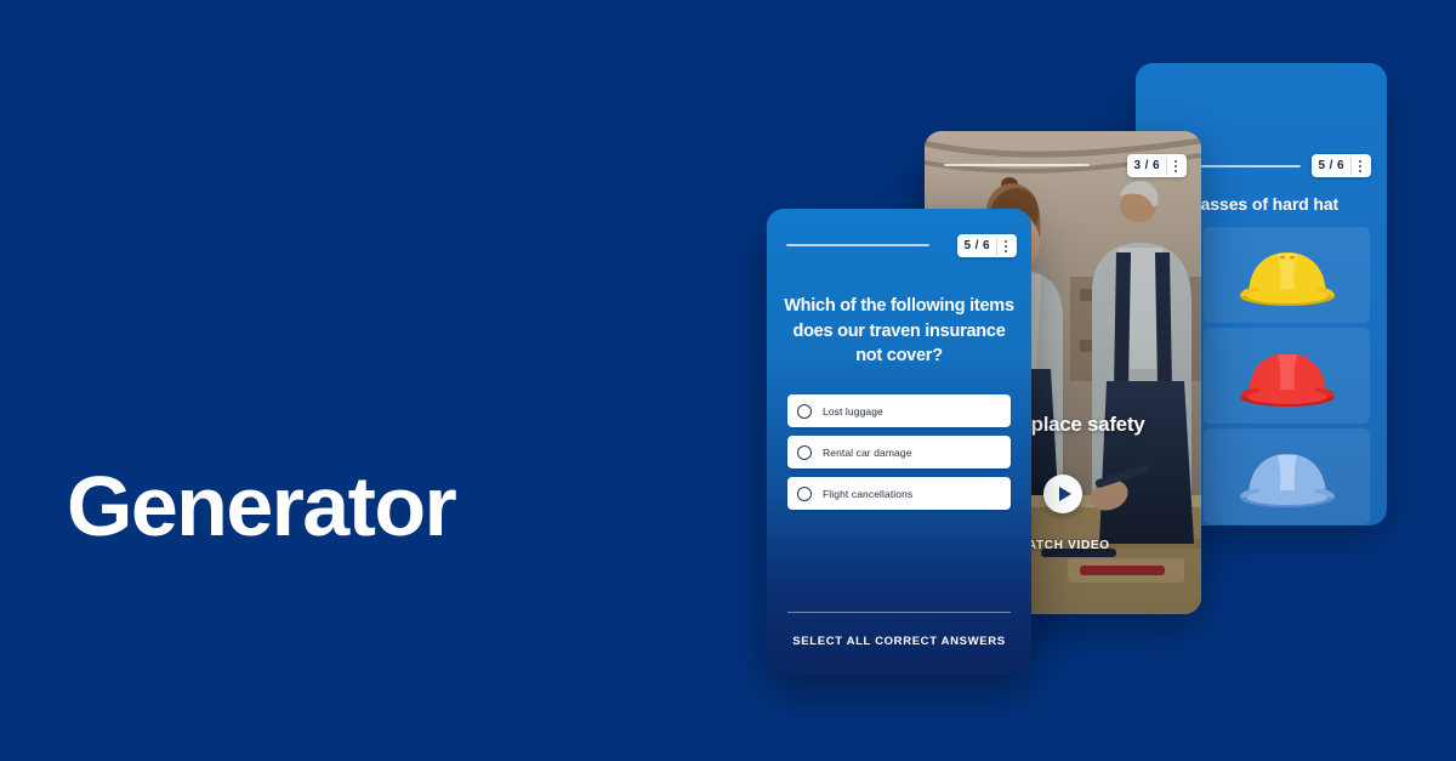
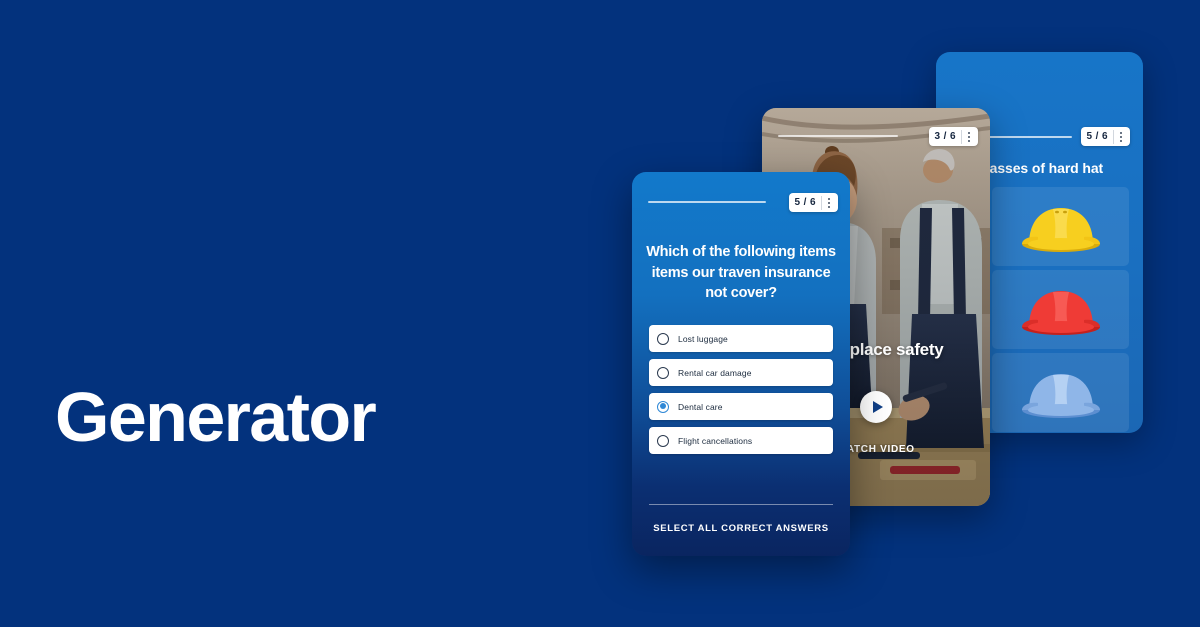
  Generator
  5 / 6
  asses of hard hat
  3 / 6
  place safety
  ATCH VIDEO
  5 / 6
- Which of the following items does our traven insurance not cover?
+ Which of the following items items our traven insurance not cover?
  Lost luggage
  Rental car damage
+ Dental care
  Flight cancellations
  SELECT ALL CORRECT ANSWERS
